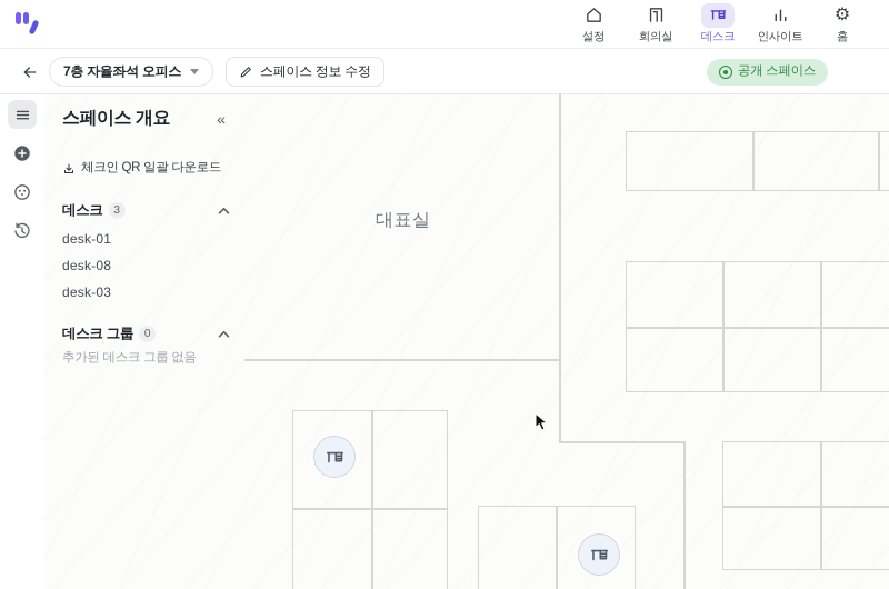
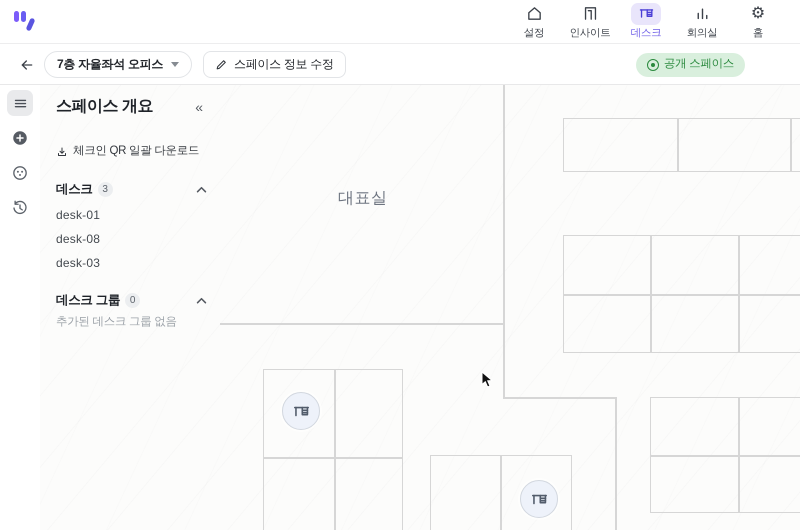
  설정
- 회의실
+ 인사이트
  데스크
- 인사이트
+ 회의실
  ⚙
  홈
  7층 자율좌석 오피스
  스페이스 정보 수정
  공개 스페이스
  대표실
  스페이스 개요
  «
  체크인 QR 일괄 다운로드
  데스크
  3
  desk-01
  desk-08
  desk-03
  데스크 그룹
  0
  추가된 데스크 그룹 없음
